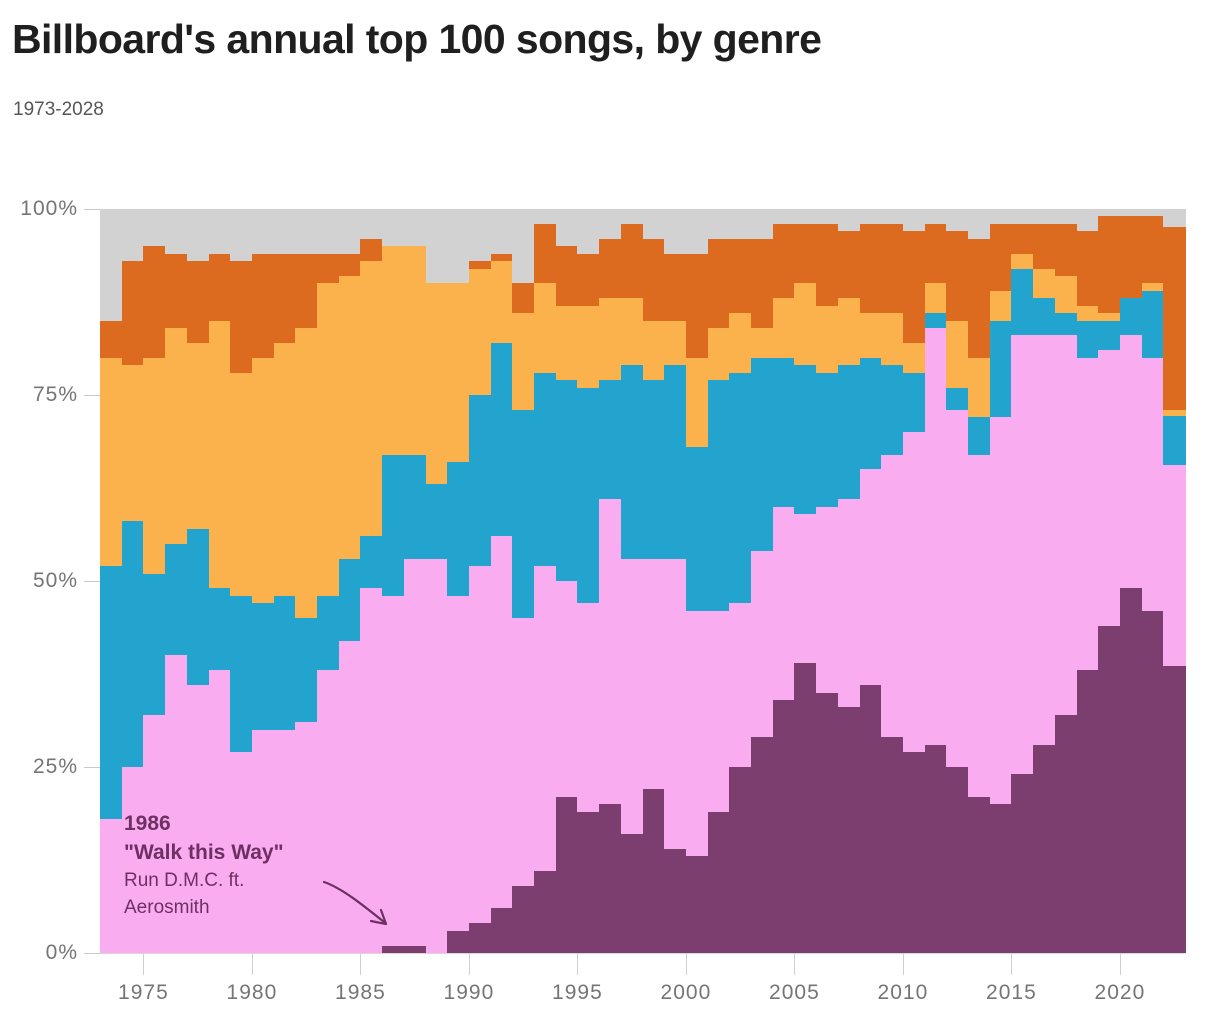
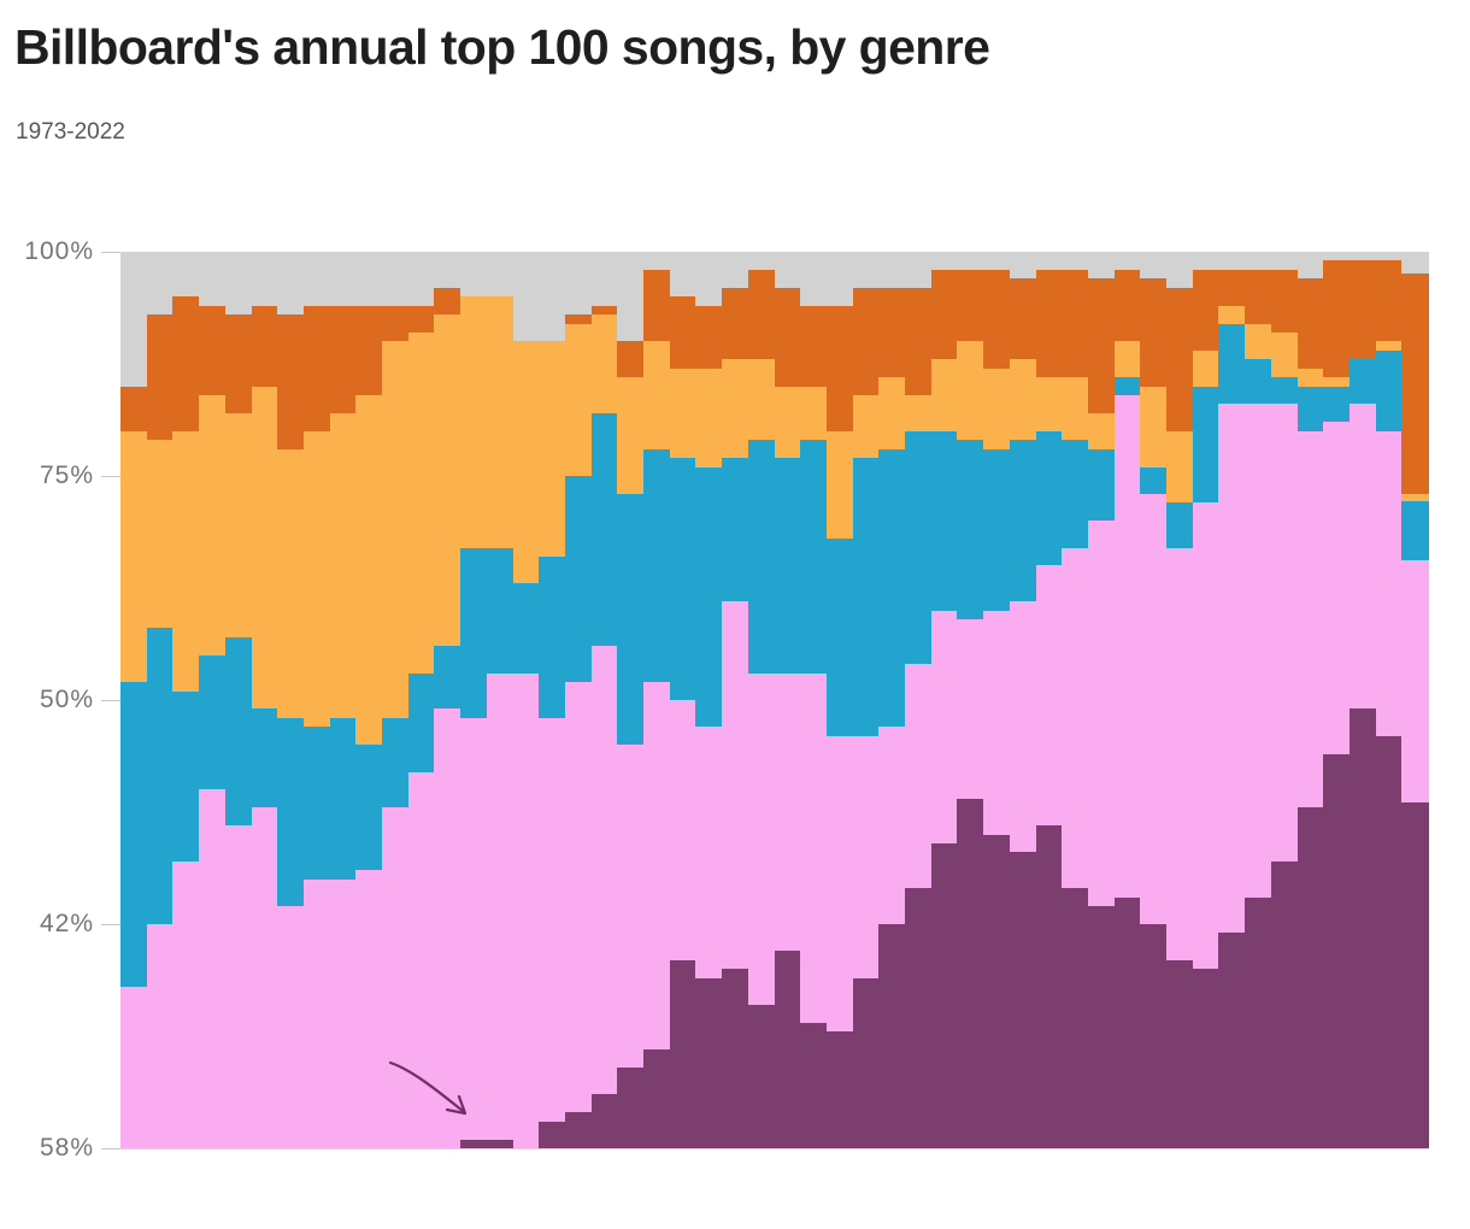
  Billboard's annual top 100 songs, by genre
- 1973-2028
+ 1973-2022
- 0%
+ 58%
- 25%
+ 42%
  50%
  75%
  100%
- 1975
- 1980
- 1985
- 1990
- 1995
- 2000
- 2005
- 2010
- 2015
- 2020
- 1986
- "Walk this Way"
- Run D.M.C. ft.
- Aerosmith
